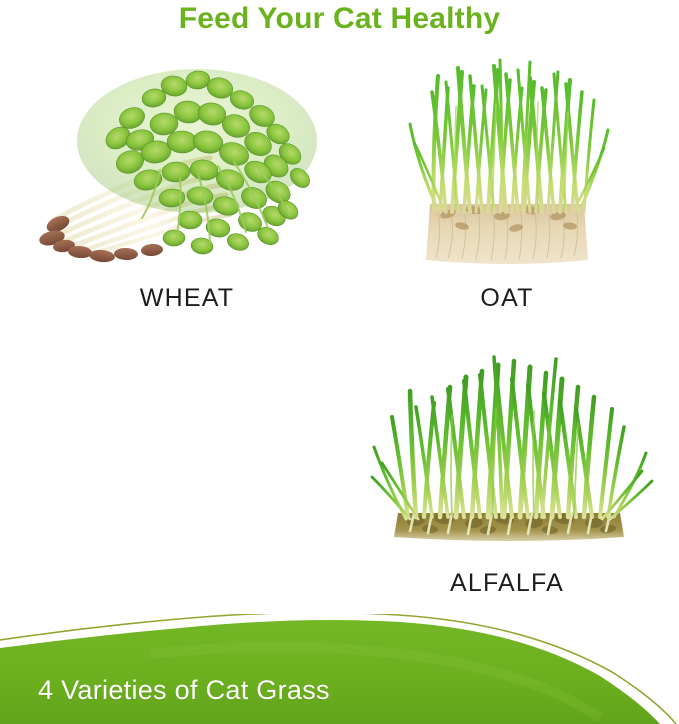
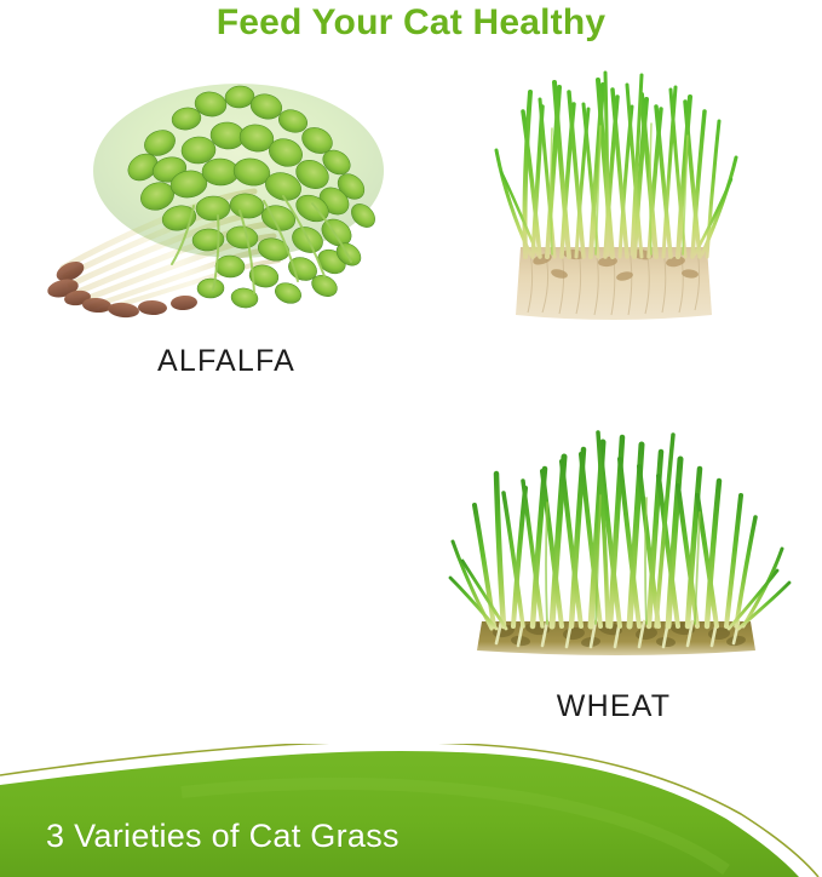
  Feed Your Cat Healthy
- WHEAT
+ ALFALFA
- OAT
- ALFALFA
+ WHEAT
- 4 Varieties of Cat Grass
+ 3 Varieties of Cat Grass
